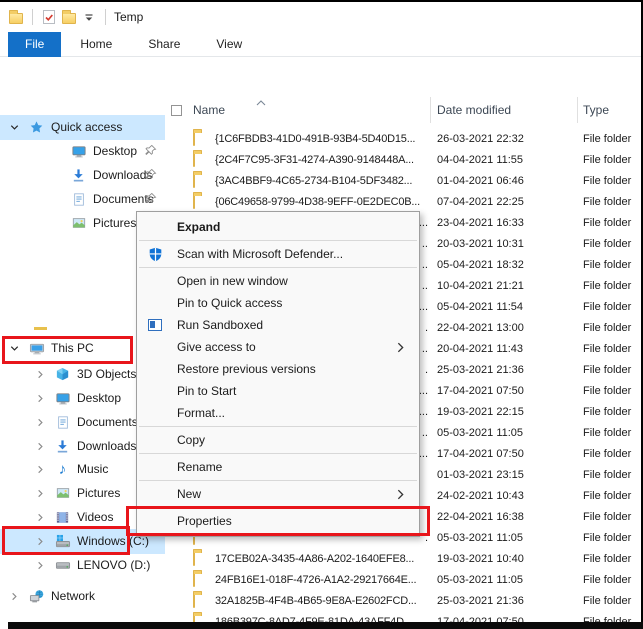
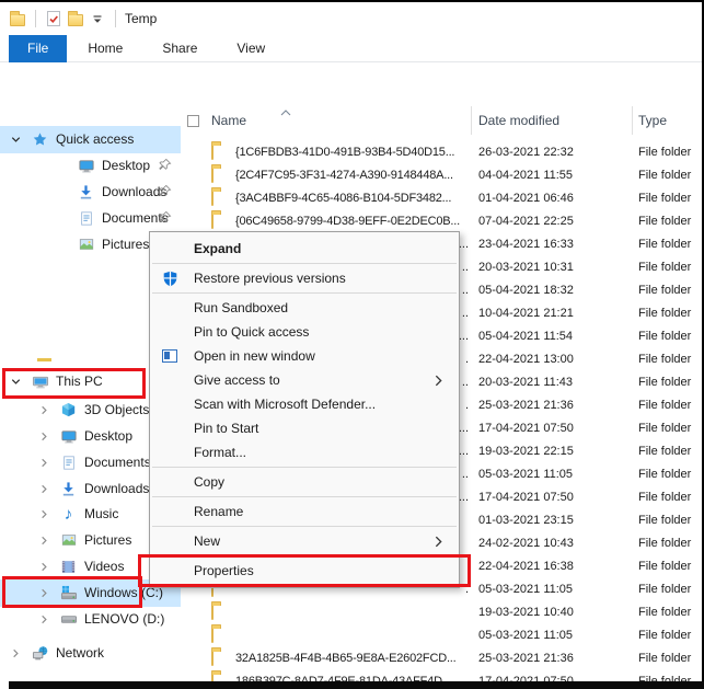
  Temp
  File
  Home
  Share
  View
  Quick access
  Desktop
  Downloads
  Documents
  Pictures
  This PC
  3D Objects
  Desktop
  Documents
  Downloads
  ♪
  Music
  Pictures
  Videos
  Windows (C:)
  LENOVO (D:)
  Network
  Name
  Date modified
  Type
  {1C6FBDB3-41D0-491B-93B4-5D40D15...
  26-03-2021 22:32
  File folder
  {2C4F7C95-3F31-4274-A390-9148448A...
  04-04-2021 11:55
  File folder
- {3AC4BBF9-4C65-2734-B104-5DF3482...
+ {3AC4BBF9-4C65-4086-B104-5DF3482...
  01-04-2021 06:46
  File folder
  {06C49658-9799-4D38-9EFF-0E2DEC0B...
  07-04-2021 22:25
  File folder
  ...
  23-04-2021 16:33
  File folder
  ..
  20-03-2021 10:31
  File folder
  ..
  05-04-2021 18:32
  File folder
  ..
  10-04-2021 21:21
  File folder
  ...
  05-04-2021 11:54
  File folder
  .
  22-04-2021 13:00
  File folder
  ..
- 20-04-2021 11:43
+ 20-03-2021 11:43
  File folder
  .
  25-03-2021 21:36
  File folder
  ...
  17-04-2021 07:50
  File folder
  ...
  19-03-2021 22:15
  File folder
  ..
  05-03-2021 11:05
  File folder
  ...
  17-04-2021 07:50
  File folder
  01-03-2021 23:15
  File folder
  24-02-2021 10:43
  File folder
  22-04-2021 16:38
  File folder
  .
  05-03-2021 11:05
  File folder
- 17CEB02A-3435-4A86-A202-1640EFE8...
  19-03-2021 10:40
  File folder
- 24FB16E1-018F-4726-A1A2-29217664E...
  05-03-2021 11:05
  File folder
  32A1825B-4F4B-4B65-9E8A-E2602FCD...
  25-03-2021 21:36
  File folder
  Expand
- Scan with Microsoft Defender...
+ Restore previous versions
- Open in new window
+ Run Sandboxed
  Pin to Quick access
- Run Sandboxed
+ Open in new window
  Give access to
- Restore previous versions
+ Scan with Microsoft Defender...
  Pin to Start
  Format...
  Copy
  Rename
  New
  Properties
